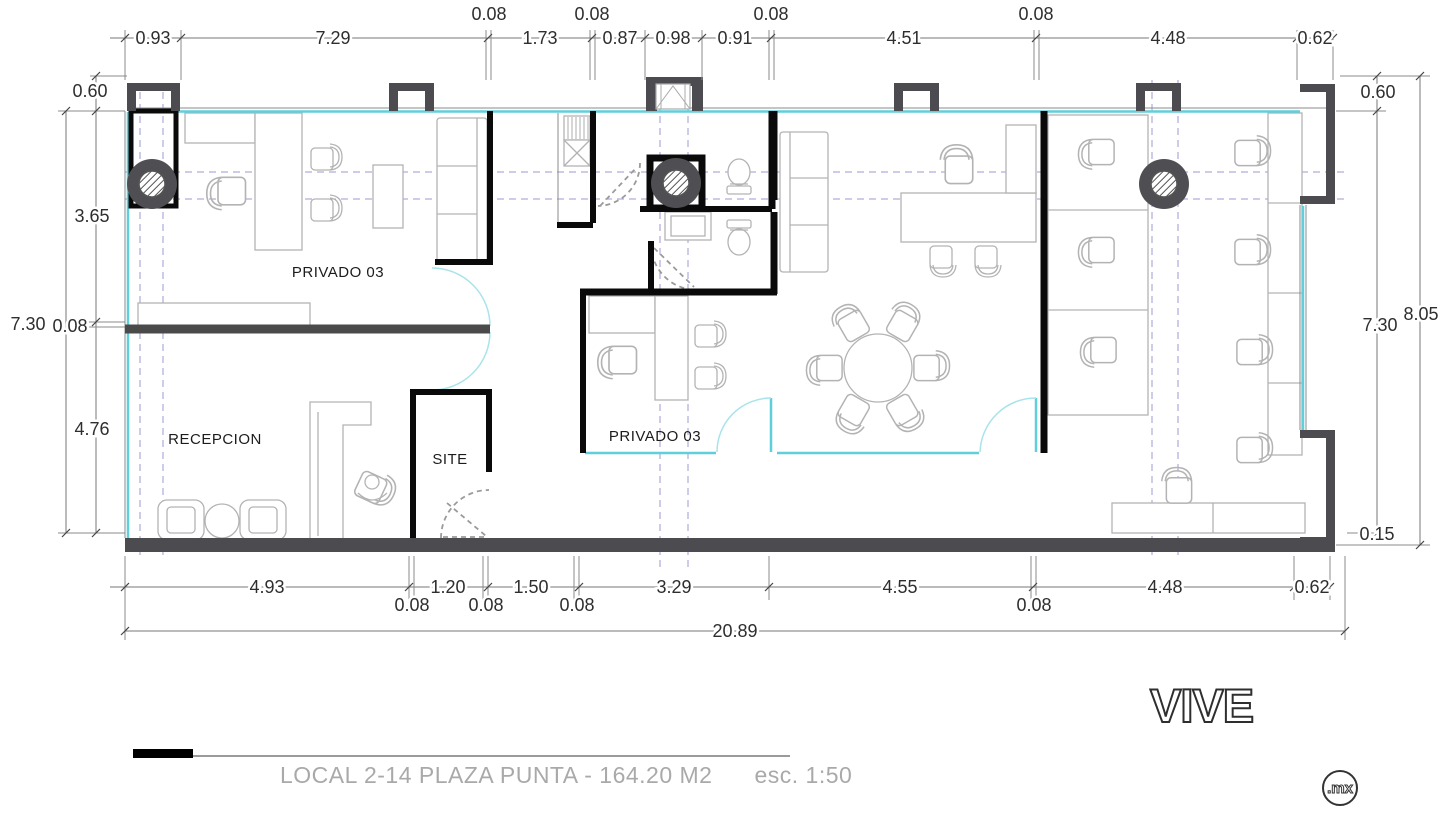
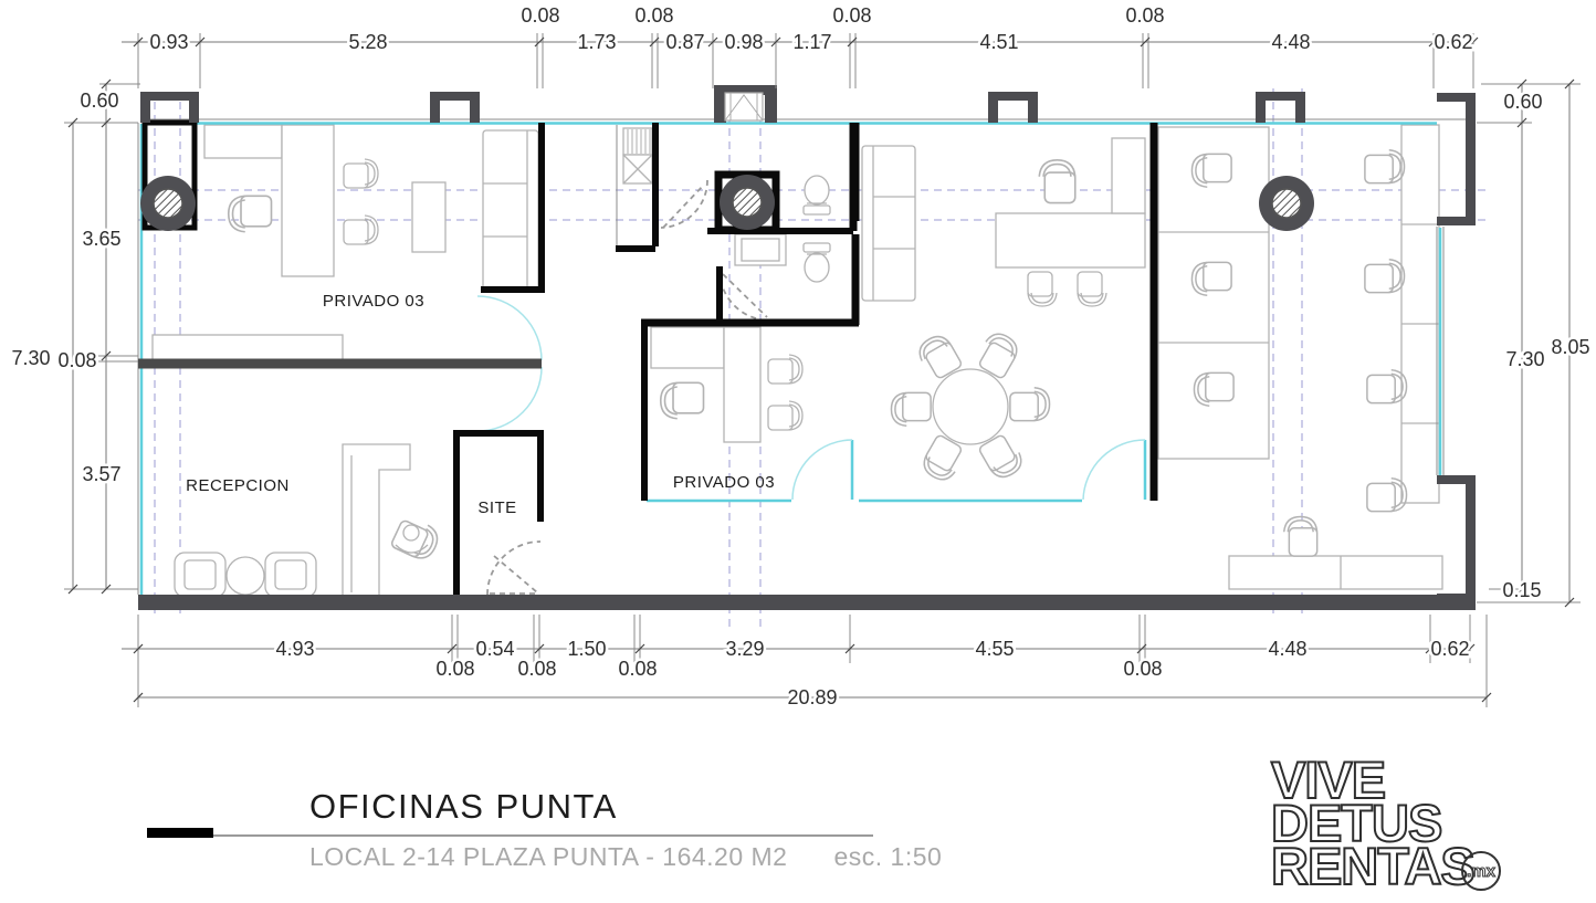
  0.93
- 7.29
+ 5.28
  0.08
  1.73
  0.08
  0.87
  0.98
- 0.91
+ 1.17
  0.08
  4.51
  0.08
  4.48
  0.62
  4.93
  0.08
- 1.20
+ 0.54
  0.08
  1.50
  0.08
  3.29
  4.55
  0.08
  4.48
  0.62
  20.89
  0.60
  3.65
  0.08
- 4.76
+ 3.57
  7.30
  0.60
  7.30
  8.05
  0.15
  PRIVADO 03
  RECEPCION
  SITE
  PRIVADO 03
+ OFICINAS PUNTA
  LOCAL 2-14 PLAZA PUNTA - 164.20 M2 esc. 1:50
  VIVE
+ DETUS
+ RENTAS
  .mx
